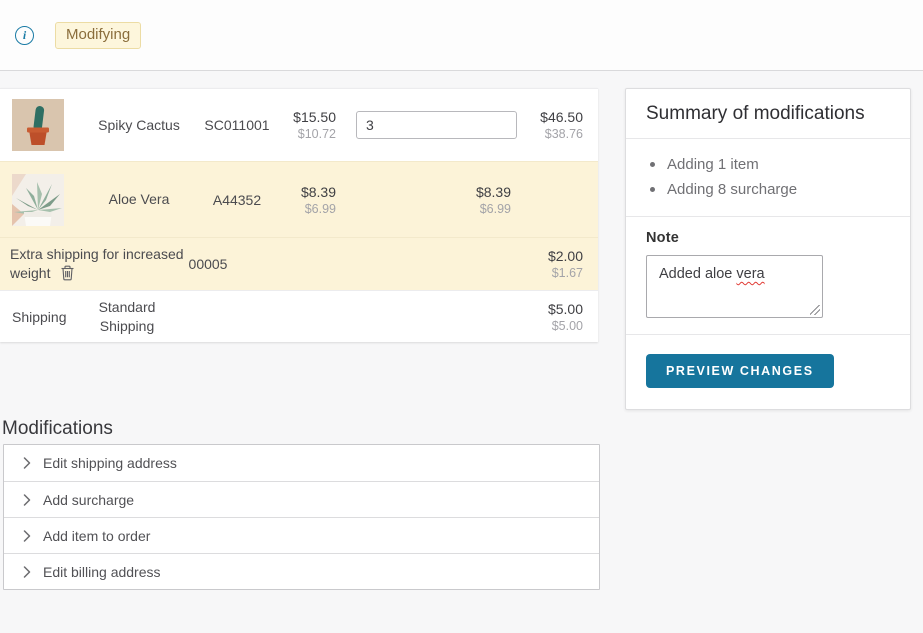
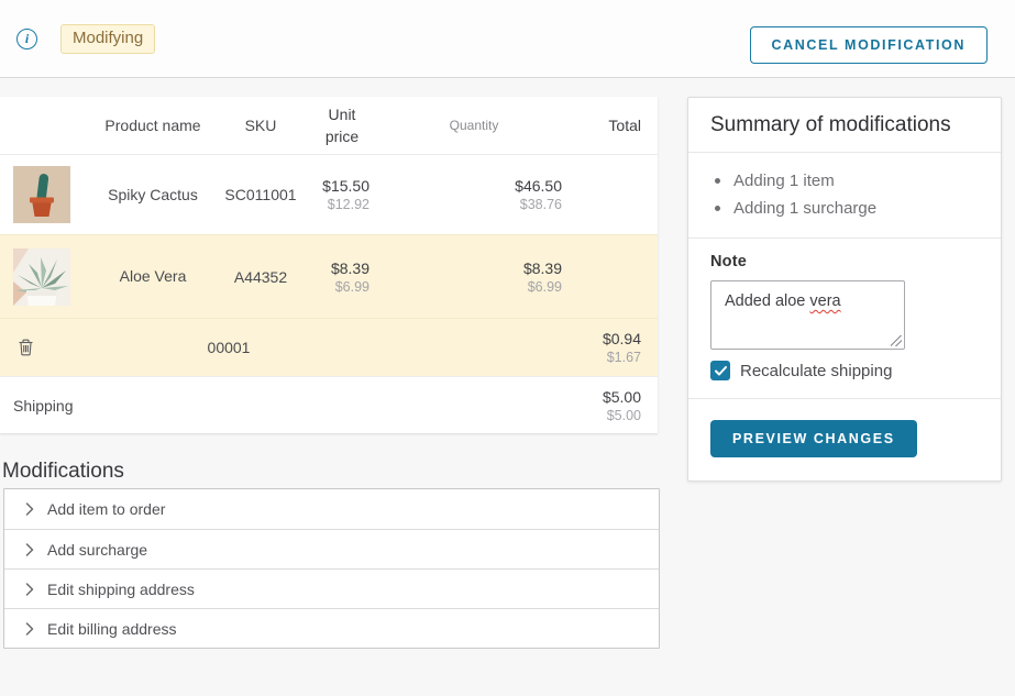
  i
  Modifying
+ CANCEL MODIFICATION
+ Product name
+ SKU
+ Unit price
+ Quantity
+ Total
  Spiky Cactus
  SC011001
  $15.50
- $10.72
+ $12.92
- 3
  $46.50
  $38.76
  Aloe Vera
  A44352
  $8.39
  $6.99
  $8.39
  $6.99
- Extra shipping for increased weight
- 00005
+ 00001
- $2.00
+ $0.94
  $1.67
  Shipping
- Standard Shipping
  $5.00
  $5.00
  Summary of modifications
  Adding 1 item
- Adding 8 surcharge
+ Adding 1 surcharge
  Note
  Added aloe vera
+ Recalculate shipping
  PREVIEW CHANGES
  Modifications
- Edit shipping address
+ Add item to order
  Add surcharge
- Add item to order
+ Edit shipping address
  Edit billing address
